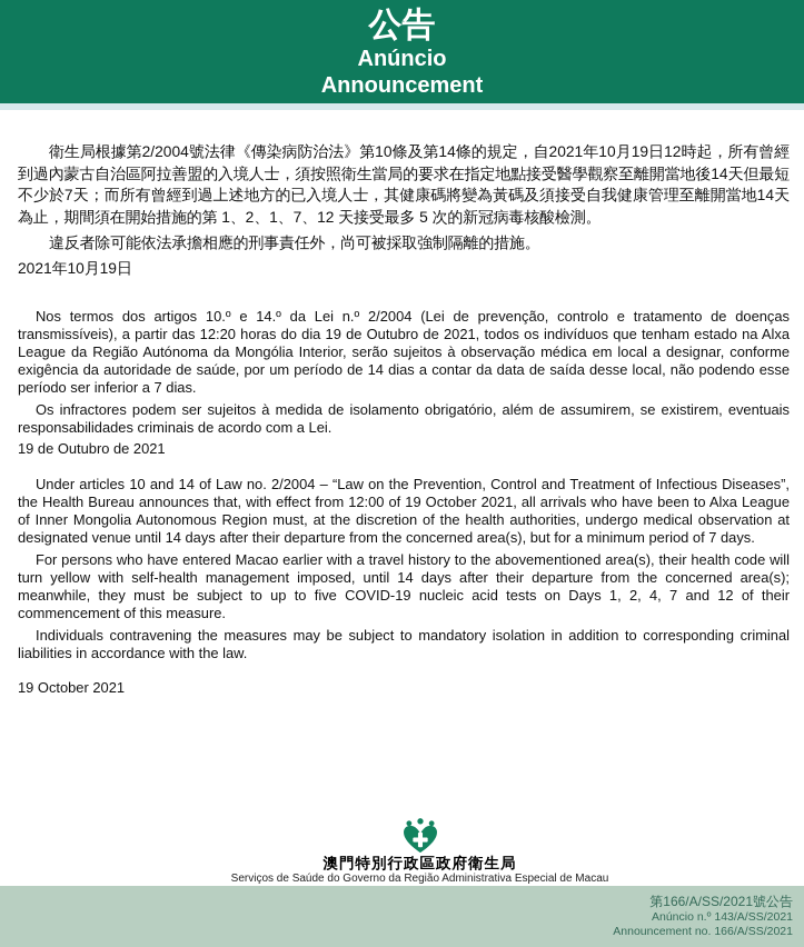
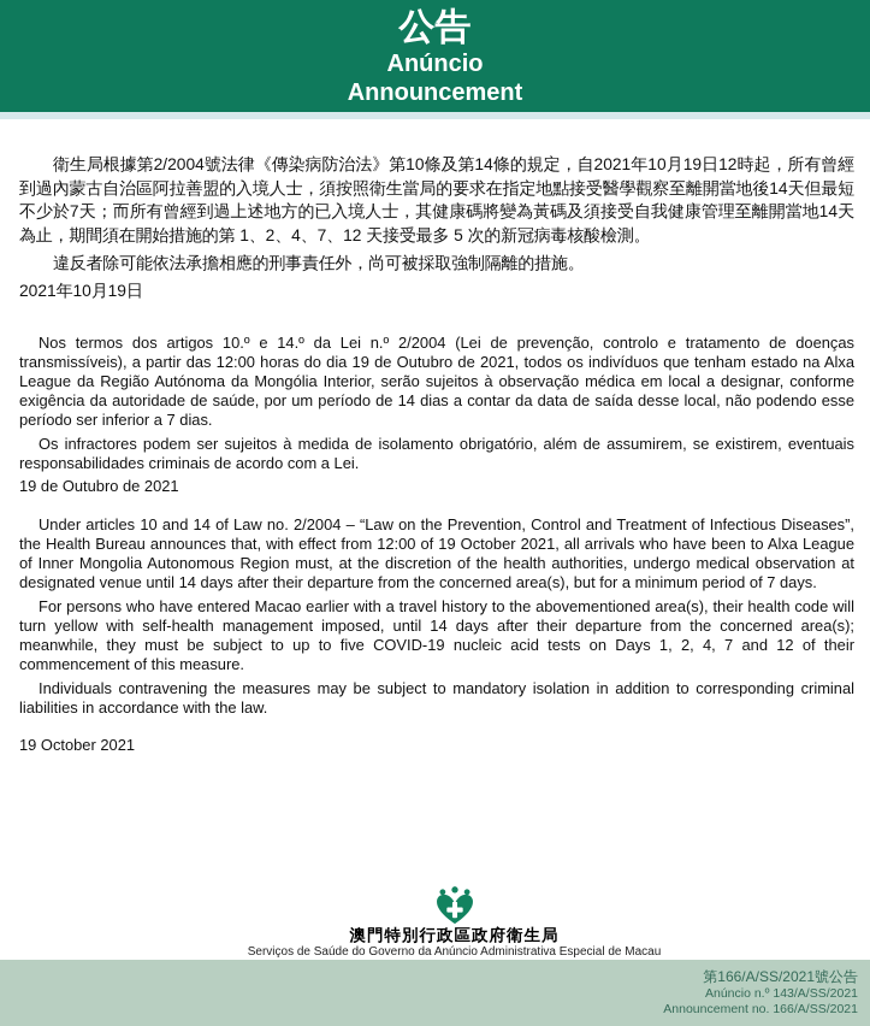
  公告
  Anúncio
  Announcement
- 衛生局根據第2/2004號法律《傳染病防治法》第10條及第14條的規定，自2021年10月19日12時起，所有曾經到過內蒙古自治區阿拉善盟的入境人士，須按照衛生當局的要求在指定地點接受醫學觀察至離開當地後14天但最短不少於7天；而所有曾經到過上述地方的已入境人士，其健康碼將變為黃碼及須接受自我健康管理至離開當地14天為止，期間須在開始措施的第 1、2、1、7、12 天接受最多 5 次的新冠病毒核酸檢測。
+ 衛生局根據第2/2004號法律《傳染病防治法》第10條及第14條的規定，自2021年10月19日12時起，所有曾經到過內蒙古自治區阿拉善盟的入境人士，須按照衛生當局的要求在指定地點接受醫學觀察至離開當地後14天但最短不少於7天；而所有曾經到過上述地方的已入境人士，其健康碼將變為黃碼及須接受自我健康管理至離開當地14天為止，期間須在開始措施的第 1、2、4、7、12 天接受最多 5 次的新冠病毒核酸檢測。
  違反者除可能依法承擔相應的刑事責任外，尚可被採取強制隔離的措施。
  2021年10月19日
- Nos termos dos artigos 10.º e 14.º da Lei n.º 2/2004 (Lei de prevenção, controlo e tratamento de doenças transmissíveis), a partir das 12:20 horas do dia 19 de Outubro de 2021, todos os indivíduos que tenham estado na Alxa League da Região Autónoma da Mongólia Interior, serão sujeitos à observação médica em local a designar, conforme exigência da autoridade de saúde, por um período de 14 dias a contar da data de saída desse local, não podendo esse período ser inferior a 7 dias.
+ Nos termos dos artigos 10.º e 14.º da Lei n.º 2/2004 (Lei de prevenção, controlo e tratamento de doenças transmissíveis), a partir das 12:00 horas do dia 19 de Outubro de 2021, todos os indivíduos que tenham estado na Alxa League da Região Autónoma da Mongólia Interior, serão sujeitos à observação médica em local a designar, conforme exigência da autoridade de saúde, por um período de 14 dias a contar da data de saída desse local, não podendo esse período ser inferior a 7 dias.
  Os infractores podem ser sujeitos à medida de isolamento obrigatório, além de assumirem, se existirem, eventuais responsabilidades criminais de acordo com a Lei.
  19 de Outubro de 2021
  Under articles 10 and 14 of Law no. 2/2004 – “Law on the Prevention, Control and Treatment of Infectious Diseases”, the Health Bureau announces that, with effect from 12:00 of 19 October 2021, all arrivals who have been to Alxa League of Inner Mongolia Autonomous Region must, at the discretion of the health authorities, undergo medical observation at designated venue until 14 days after their departure from the concerned area(s), but for a minimum period of 7 days.
  For persons who have entered Macao earlier with a travel history to the abovementioned area(s), their health code will turn yellow with self-health management imposed, until 14 days after their departure from the concerned area(s); meanwhile, they must be subject to up to five COVID-19 nucleic acid tests on Days 1, 2, 4, 7 and 12 of their commencement of this measure.
  Individuals contravening the measures may be subject to mandatory isolation in addition to corresponding criminal liabilities in accordance with the law.
  19 October 2021
  澳門特別行政區政府衛生局
- Serviços de Saúde do Governo da Região Administrativa Especial de Macau
+ Serviços de Saúde do Governo da Anúncio Administrativa Especial de Macau
  第166/A/SS/2021號公告
  Anúncio n.º 143/A/SS/2021
  Announcement no. 166/A/SS/2021
